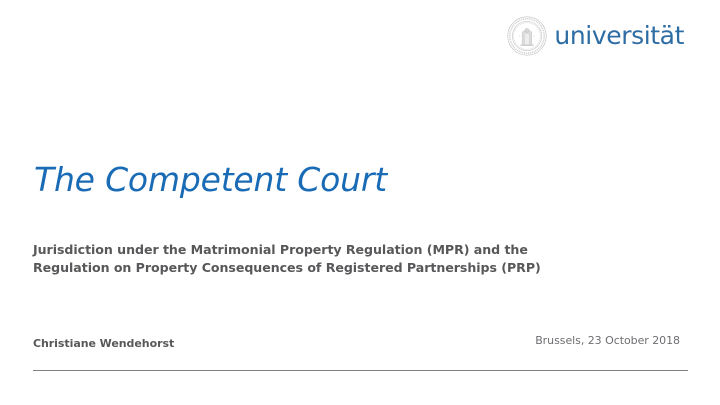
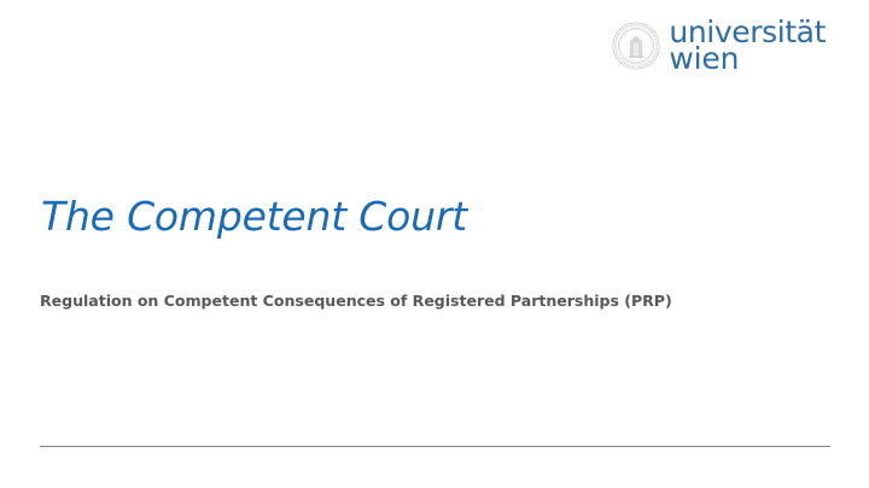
  universität
+ wien
  The Competent Court
- Jurisdiction under the Matrimonial Property Regulation (MPR) and the
- Regulation on Property Consequences of Registered Partnerships (PRP)
+ Regulation on Competent Consequences of Registered Partnerships (PRP)
- Christiane Wendehorst
- Brussels, 23 October 2018
